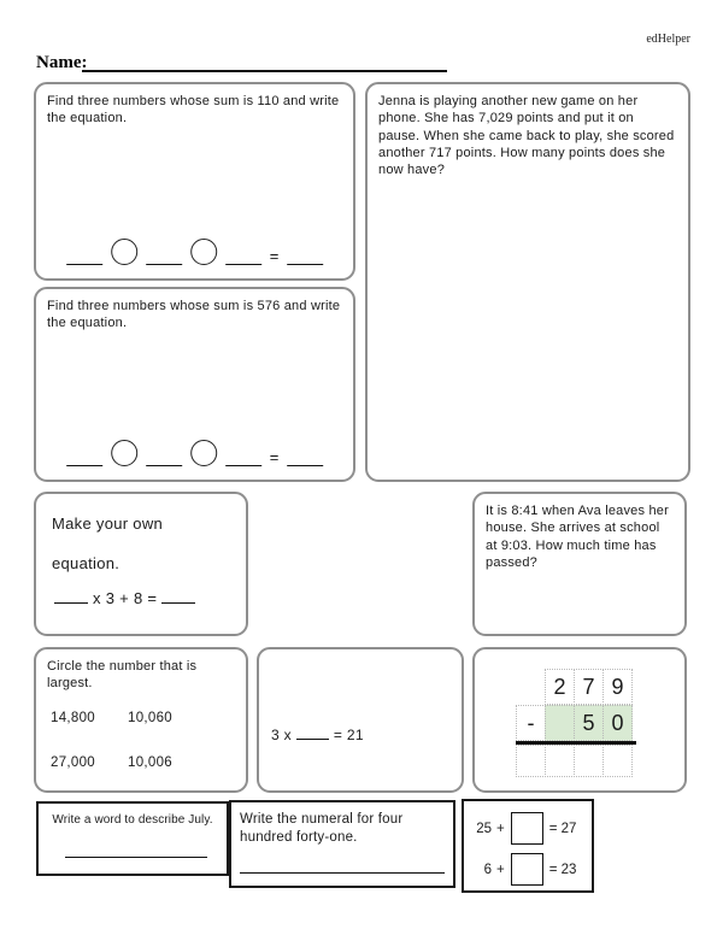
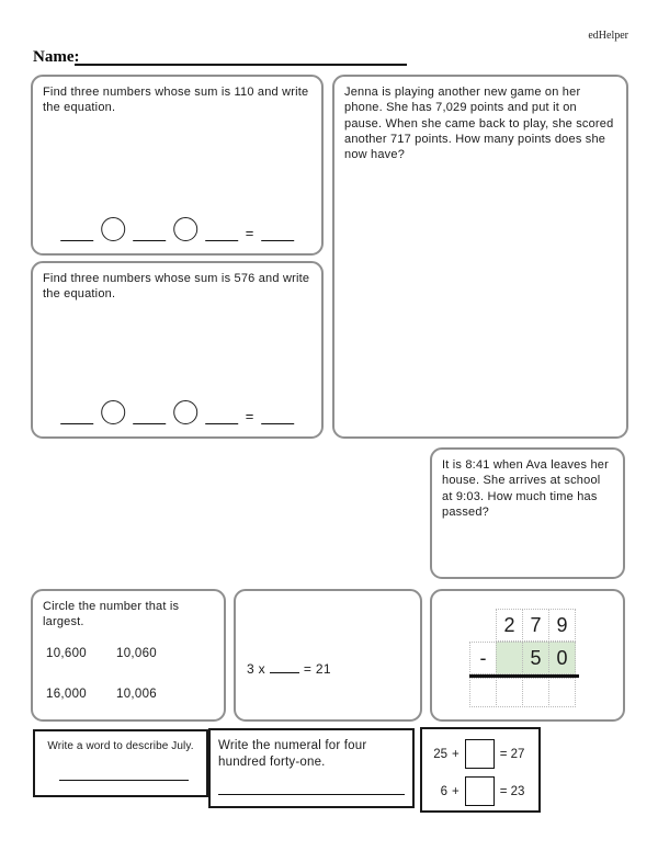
  edHelper
  Name:
  Find three numbers whose sum is 110 and write the equation.
  =
  Jenna is playing another new game on her phone. She has 7,029 points and put it on pause. When she came back to play, she scored another 717 points. How many points does she now have?
  Find three numbers whose sum is 576 and write the equation.
  =
- Make your own
- equation.
- x 3 + 8 =
  It is 8:41 when Ava leaves her house. She arrives at school at 9:03. How much time has passed?
  Circle the number that is largest.
- 14,800
+ 10,600
  10,060
- 27,000
+ 16,000
  10,006
  3 x = 21
  2
  7
  9
  -
  5
  0
  Write a word to describe July.
  Write the numeral for four hundred forty-one.
  25
  +
  = 27
  6
  +
  = 23
